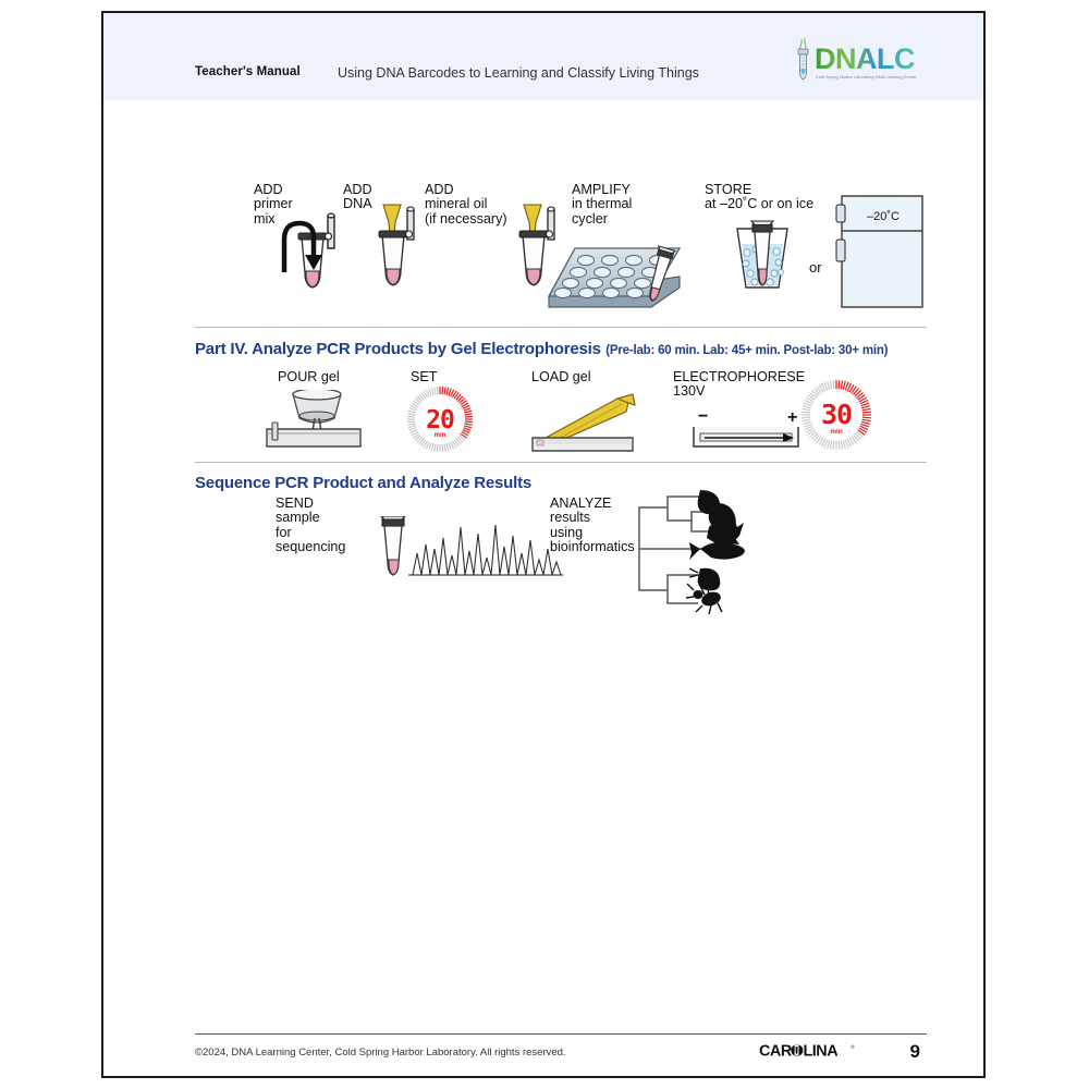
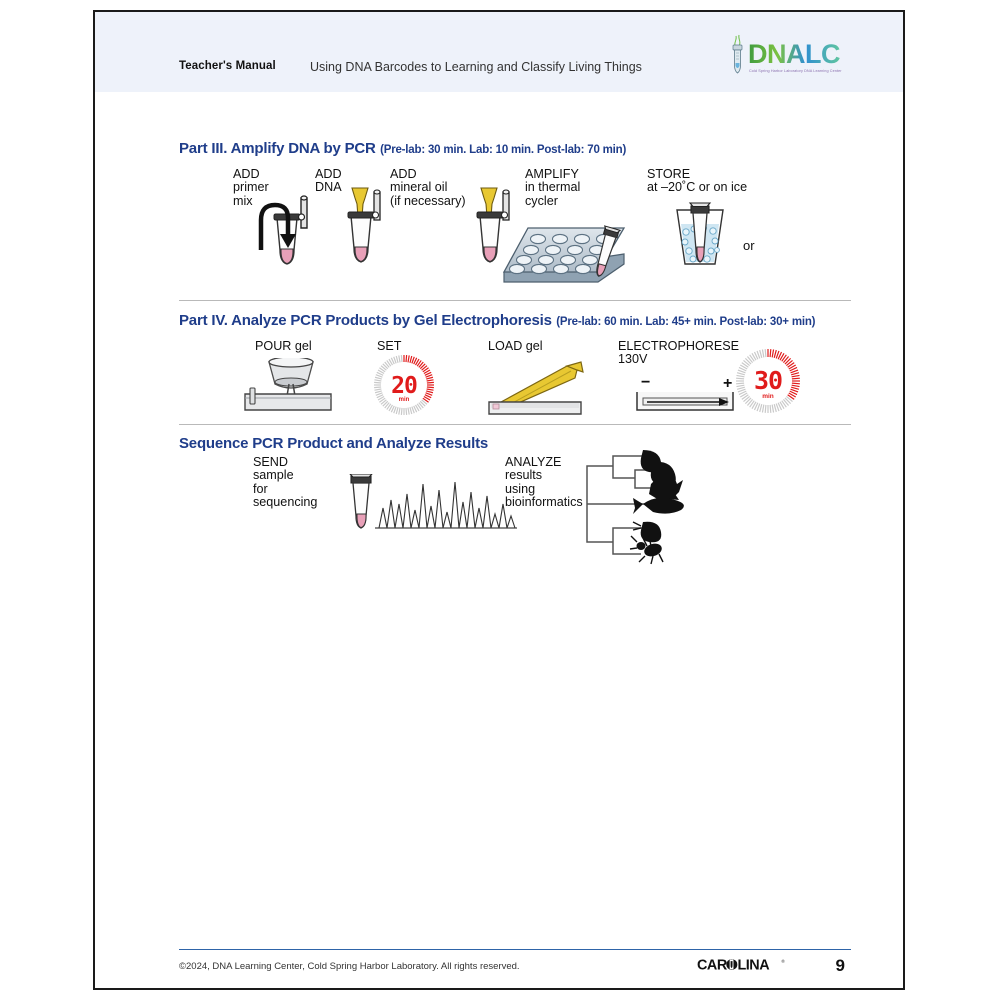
  Teacher's Manual
  Using DNA Barcodes to Learning and Classify Living Things
  DNALC
+ Part III. Amplify DNA by PCR (Pre-lab: 30 min. Lab: 10 min. Post-lab: 70 min)
  ADD
  primer
  mix
  ADD
  DNA
  ADD
  mineral oil
  (if necessary)
  AMPLIFY
  in thermal
  cycler
  STORE
  at –20˚C or on ice
  or
- –20˚C
  Part IV. Analyze PCR Products by Gel Electrophoresis (Pre-lab: 60 min. Lab: 45+ min. Post-lab: 30+ min)
  POUR gel
  SET
  LOAD gel
  ELECTROPHORESE
  130V
  20
  −
  +
  30
  Sequence PCR Product and Analyze Results
  SEND
  sample
  for
  sequencing
  ANALYZE
  results
  using
  bioinformatics
  ©2024, DNA Learning Center, Cold Spring Harbor Laboratory. All rights reserved.
  CARLINA
  9
